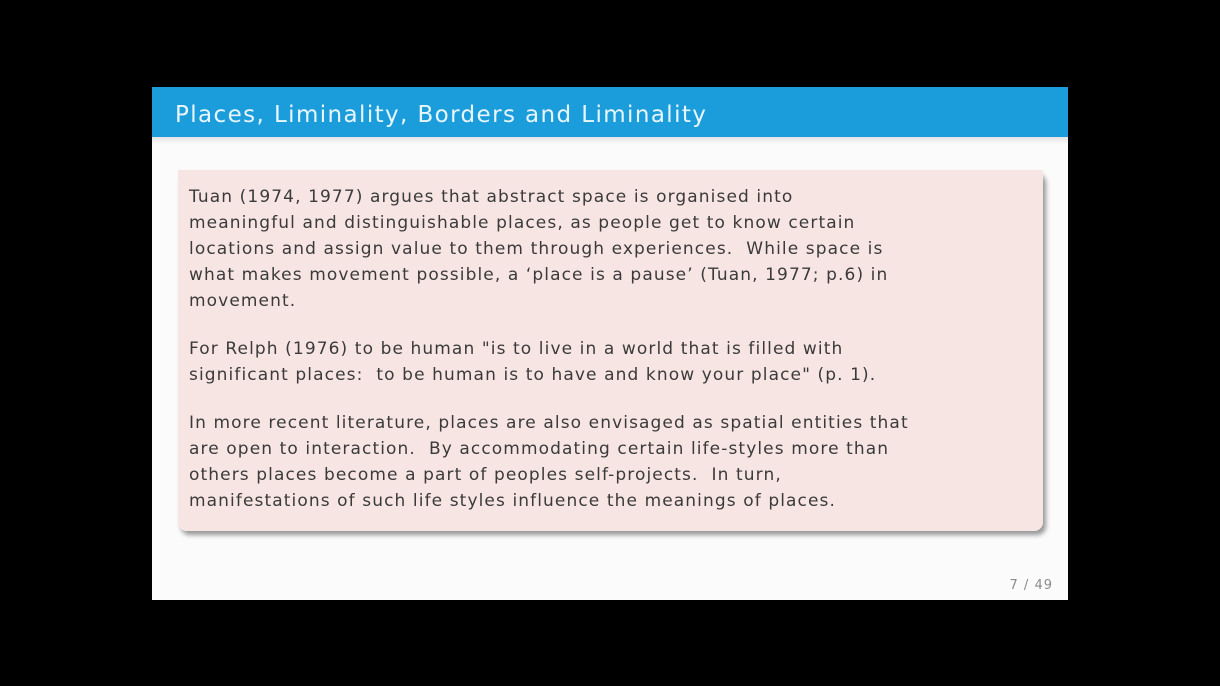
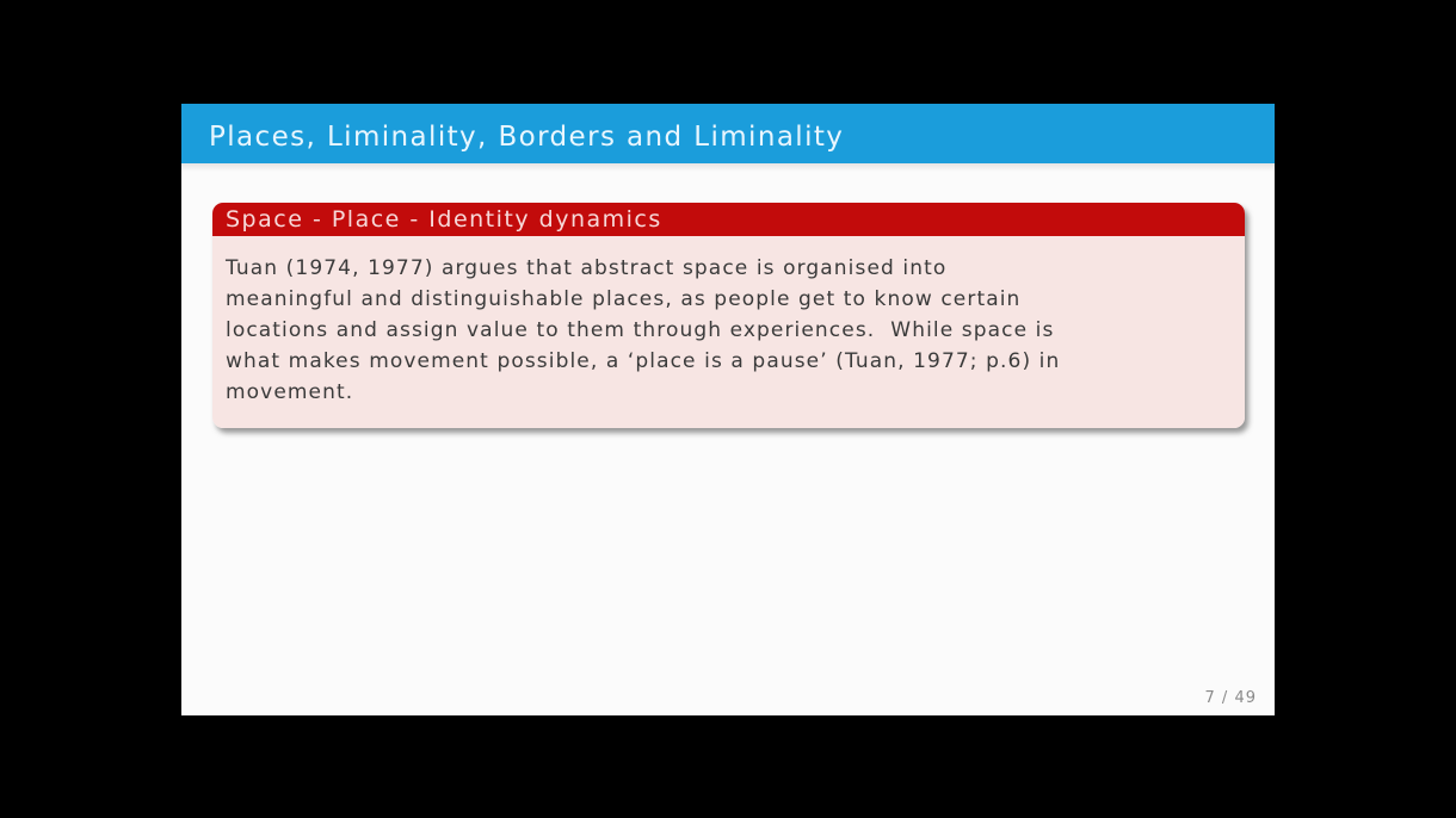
  Places, Liminality, Borders and Liminality
+ Space - Place - Identity dynamics
  Tuan (1974, 1977) argues that abstract space is organised into
  meaningful and distinguishable places, as people get to know certain
  locations and assign value to them through experiences. While space is
  what makes movement possible, a ‘place is a pause’ (Tuan, 1977; p.6) in
  movement.
- For Relph (1976) to be human "is to live in a world that is filled with
- significant places: to be human is to have and know your place" (p. 1).
- In more recent literature, places are also envisaged as spatial entities that
- are open to interaction. By accommodating certain life-styles more than
- others places become a part of peoples self-projects. In turn,
- manifestations of such life styles influence the meanings of places.
  7 / 49
